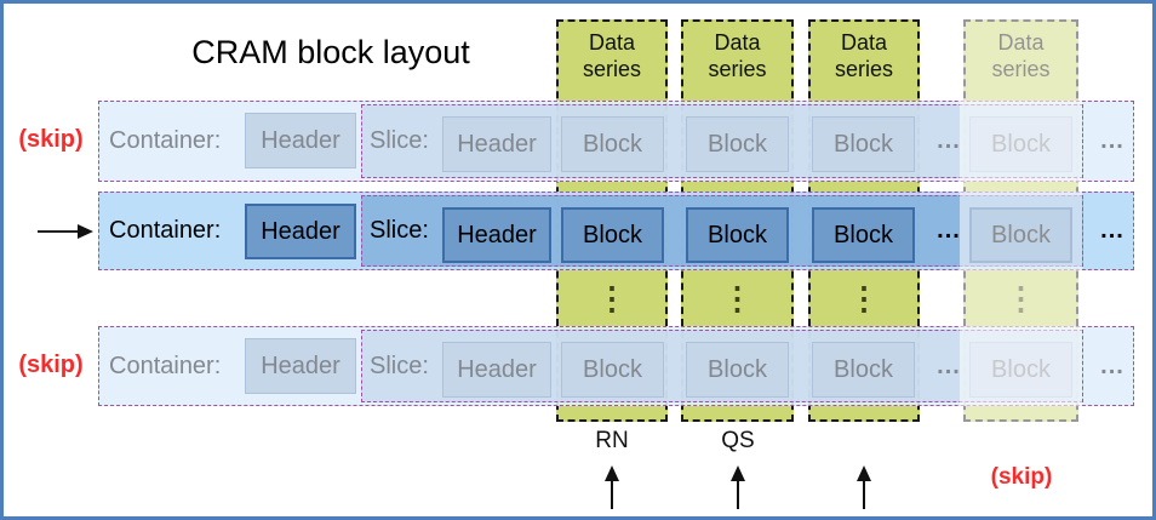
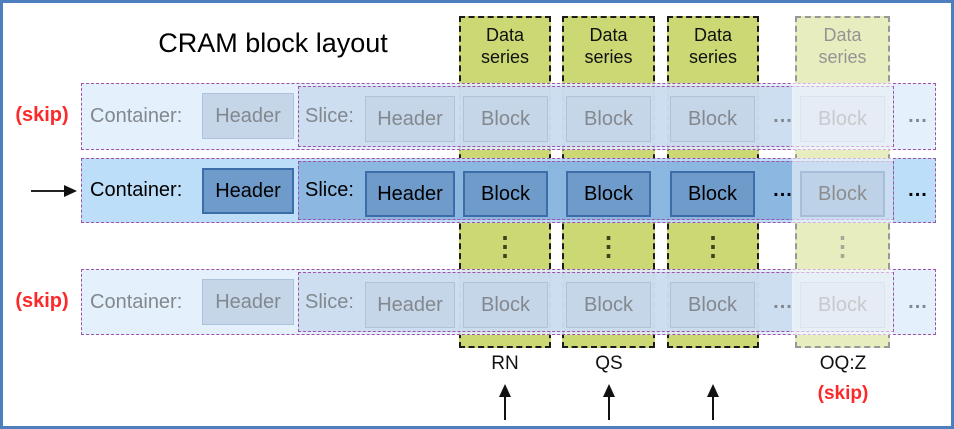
  CRAM block layout
  Data series
  Data series
  Data series
  Data series
  ⋮
  ⋮
  ⋮
  ⋮
  Container:
  Header
  Slice:
  Header
  Block
  Block
  Block
  ...
  Block
  ...
  Container:
  Header
  Slice:
  Header
  Block
  Block
  Block
  ...
  Block
  ...
  Container:
  Header
  Slice:
  Header
  Block
  Block
  Block
  ...
  Block
  ...
  (skip)
  (skip)
  RN
  QS
+ OQ:Z
  (skip)
